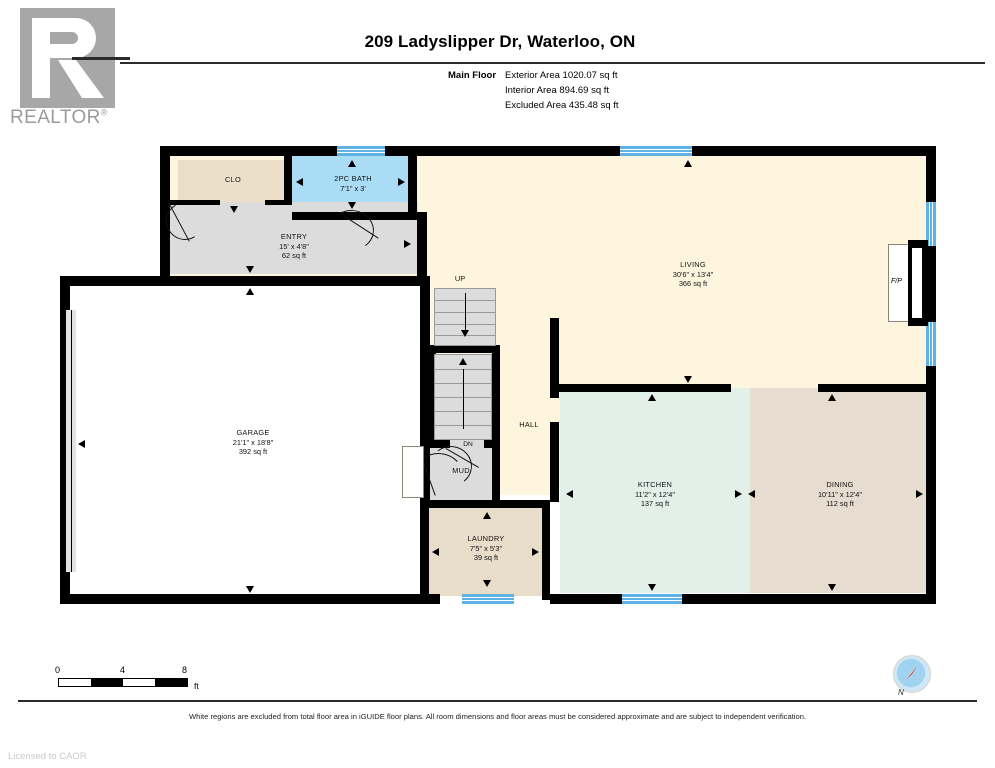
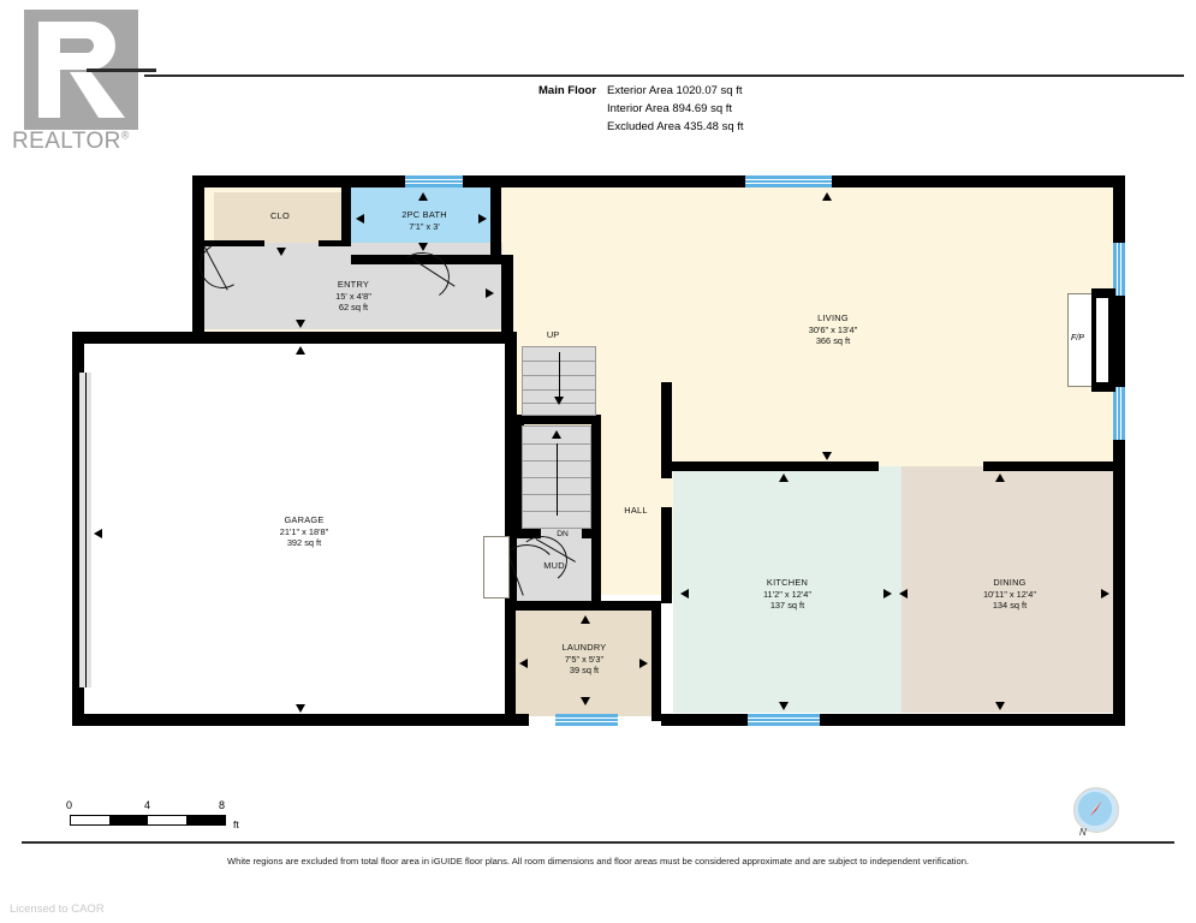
  REALTOR®
- 209 Ladyslipper Dr, Waterloo, ON
  Main Floor
  Exterior Area 1020.07 sq ft
  Interior Area 894.69 sq ft
  Excluded Area 435.48 sq ft
  CLO
  2PC BATH
  7'1" x 3'
  ENTRY
  15' x 4'8"
  62 sq ft
  LIVING
  30'6" x 13'4"
  366 sq ft
  GARAGE
  21'1" x 18'8"
  392 sq ft
  KITCHEN
  11'2" x 12'4"
  137 sq ft
  DINING
  10'11" x 12'4"
- 112 sq ft
+ 134 sq ft
  LAUNDRY
  7'5" x 5'3"
  39 sq ft
  HALL
  MUD
  UP
  0
  4
  8
  ft
  N
  White regions are excluded from total floor area in iGUIDE floor plans. All room dimensions and floor areas must be considered approximate and are subject to independent verification.
  Licensed to CAOR
